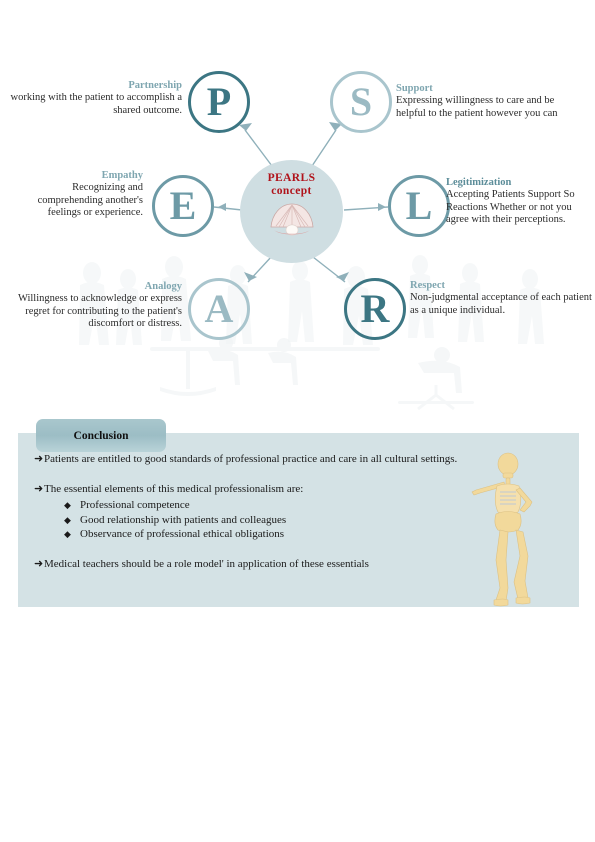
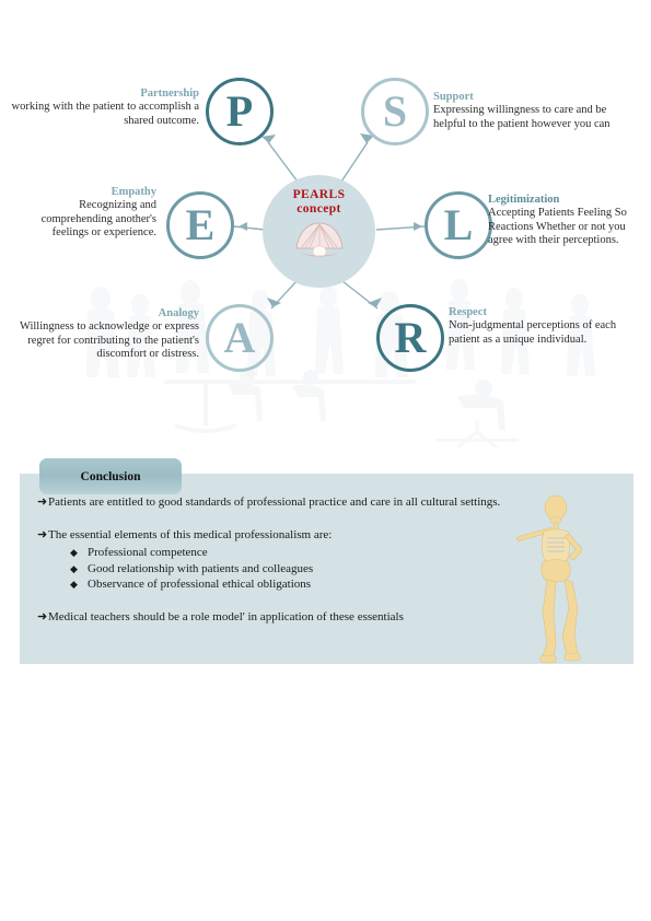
  PEARLS
  concept
  P
  E
  A
  S
  L
  R
  Partnership
  working with the patient to accomplish a shared outcome.
  Empathy
  Recognizing and comprehending another's feelings or experience.
  Analogy
  Willingness to acknowledge or express regret for contributing to the patient's discomfort or distress.
  Support
  Expressing willingness to care and be helpful to the patient however you can
  Legitimization
- Accepting Patients Support So Reactions Whether or not you agree with their perceptions.
+ Accepting Patients Feeling So Reactions Whether or not you agree with their perceptions.
  Respect
- Non-judgmental acceptance of each patient as a unique individual.
+ Non-judgmental perceptions of each patient as a unique individual.
  Conclusion
  ➜
  Patients are entitled to good standards of professional practice and care in all cultural settings.
  ➜
  The essential elements of this medical professionalism are:
  ◆
  Professional competence
  ◆
  Good relationship with patients and colleagues
  ◆
  Observance of professional ethical obligations
  ➜
  Medical teachers should be a role model' in application of these essentials
